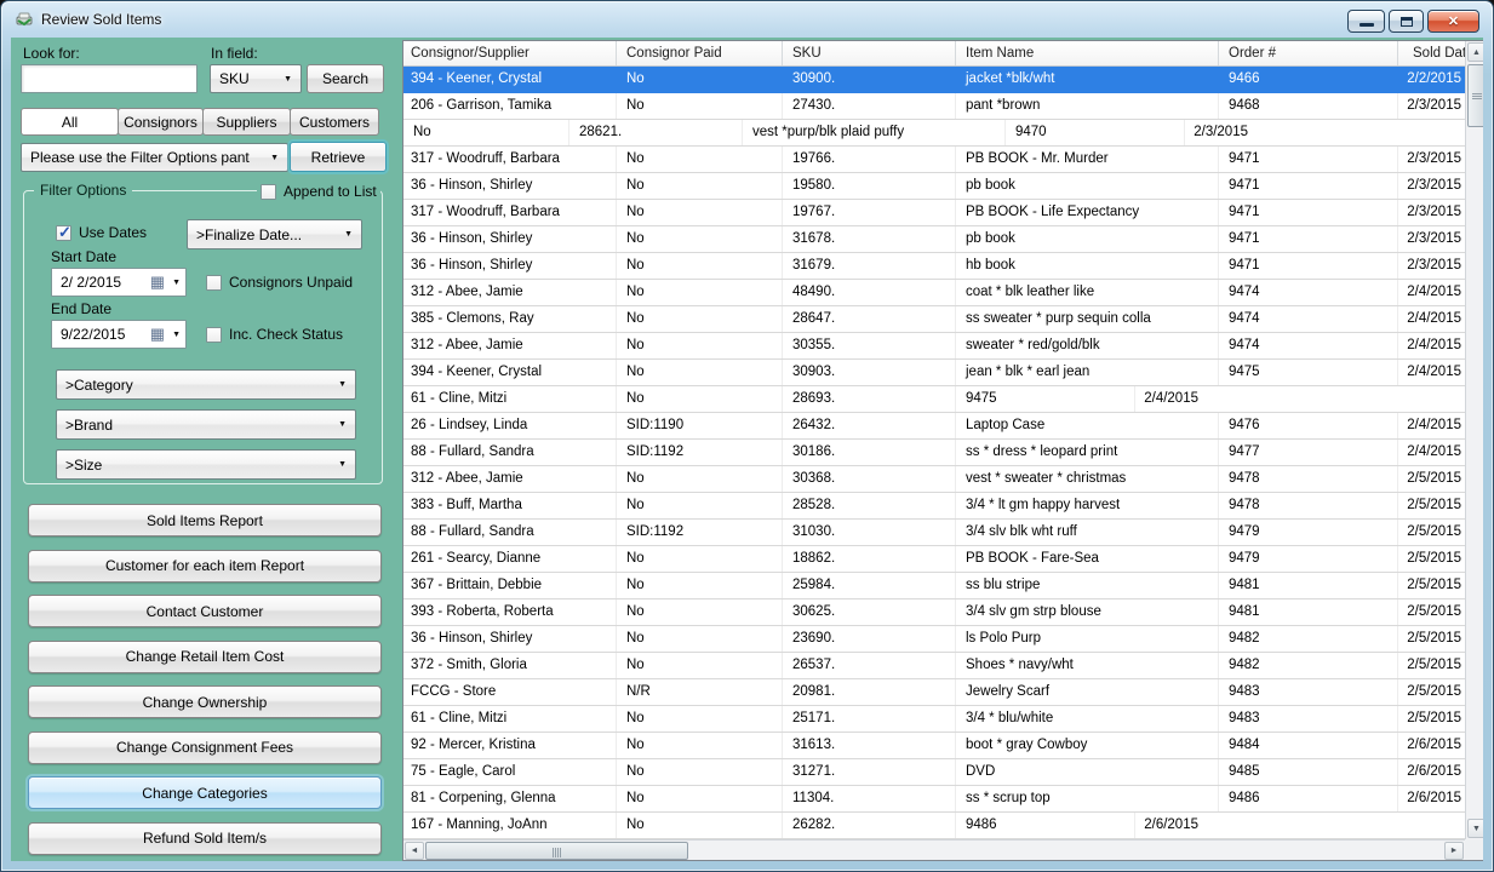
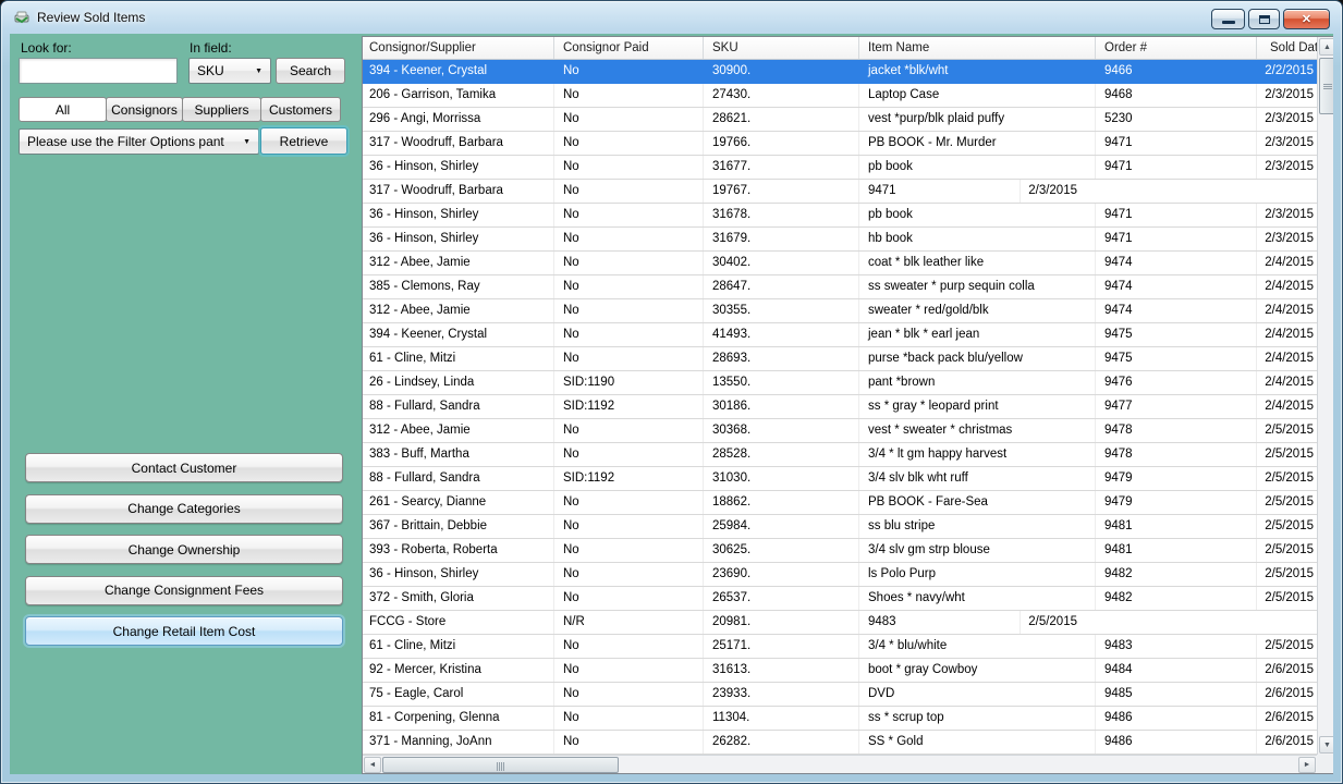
  Review Sold Items
  Look for:
  In field:
  SKU
  Search
  All
  Consignors
  Suppliers
  Customers
  Please use the Filter Options pant
  Retrieve
- Filter Options
- Append to List
- Use Dates
- >Finalize Date...
- Start Date
- 2/ 2/2015
- Consignors Unpaid
- End Date
- 9/22/2015
- Inc. Check Status
- >Category
- >Brand
- >Size
- Sold Items Report
- Customer for each item Report
  Contact Customer
- Change Retail Item Cost
+ Change Categories
  Change Ownership
  Change Consignment Fees
- Change Categories
+ Change Retail Item Cost
- Refund Sold Item/s
  Consignor/Supplier
  Consignor Paid
  SKU
  Item Name
  Order #
  Sold Da
  394 - Keener, Crystal
  No
  30900.
  jacket *blk/wht
  9466
  2/2/2015
  206 - Garrison, Tamika
  No
  27430.
- pant *brown
+ Laptop Case
  9468
  2/3/2015
+ 296 - Angi, Morrissa
  No
  28621.
  vest *purp/blk plaid puffy
- 9470
+ 5230
  2/3/2015
  317 - Woodruff, Barbara
  No
  19766.
  PB BOOK - Mr. Murder
  9471
  2/3/2015
  36 - Hinson, Shirley
  No
- 19580.
+ 31677.
  pb book
  9471
  2/3/2015
  317 - Woodruff, Barbara
  No
  19767.
- PB BOOK - Life Expectancy
  9471
  2/3/2015
  36 - Hinson, Shirley
  No
  31678.
  pb book
  9471
  2/3/2015
  36 - Hinson, Shirley
  No
  31679.
  hb book
  9471
  2/3/2015
  312 - Abee, Jamie
  No
- 48490.
+ 30402.
  coat * blk leather like
  9474
  2/4/2015
  385 - Clemons, Ray
  No
  28647.
  ss sweater * purp sequin colla
  9474
  2/4/2015
  312 - Abee, Jamie
  No
  30355.
  sweater * red/gold/blk
  9474
  2/4/2015
  394 - Keener, Crystal
  No
- 30903.
+ 41493.
  jean * blk * earl jean
  9475
  2/4/2015
  61 - Cline, Mitzi
  No
  28693.
+ purse *back pack blu/yellow
  9475
  2/4/2015
  26 - Lindsey, Linda
  SID:1190
- 26432.
+ 13550.
- Laptop Case
+ pant *brown
  9476
  2/4/2015
  88 - Fullard, Sandra
  SID:1192
  30186.
- ss * dress * leopard print
+ ss * gray * leopard print
  9477
  2/4/2015
  312 - Abee, Jamie
  No
  30368.
  vest * sweater * christmas
  9478
  2/5/2015
  383 - Buff, Martha
  No
  28528.
  3/4 * lt gm happy harvest
  9478
  2/5/2015
  88 - Fullard, Sandra
  SID:1192
  31030.
  3/4 slv blk wht ruff
  9479
  2/5/2015
  261 - Searcy, Dianne
  No
  18862.
  PB BOOK - Fare-Sea
  9479
  2/5/2015
  367 - Brittain, Debbie
  No
  25984.
  ss blu stripe
  9481
  2/5/2015
  393 - Roberta, Roberta
  No
  30625.
  3/4 slv gm strp blouse
  9481
  2/5/2015
  36 - Hinson, Shirley
  No
  23690.
  ls Polo Purp
  9482
  2/5/2015
  372 - Smith, Gloria
  No
  26537.
  Shoes * navy/wht
  9482
  2/5/2015
  FCCG - Store
  N/R
  20981.
- Jewelry Scarf
  9483
  2/5/2015
  61 - Cline, Mitzi
  No
  25171.
  3/4 * blu/white
  9483
  2/5/2015
  92 - Mercer, Kristina
  No
  31613.
  boot * gray Cowboy
  9484
  2/6/2015
  75 - Eagle, Carol
  No
- 31271.
+ 23933.
  DVD
  9485
  2/6/2015
  81 - Corpening, Glenna
  No
  11304.
  ss * scrup top
  9486
  2/6/2015
- 167 - Manning, JoAnn
+ 371 - Manning, JoAnn
  No
  26282.
+ SS * Gold
  9486
  2/6/2015
